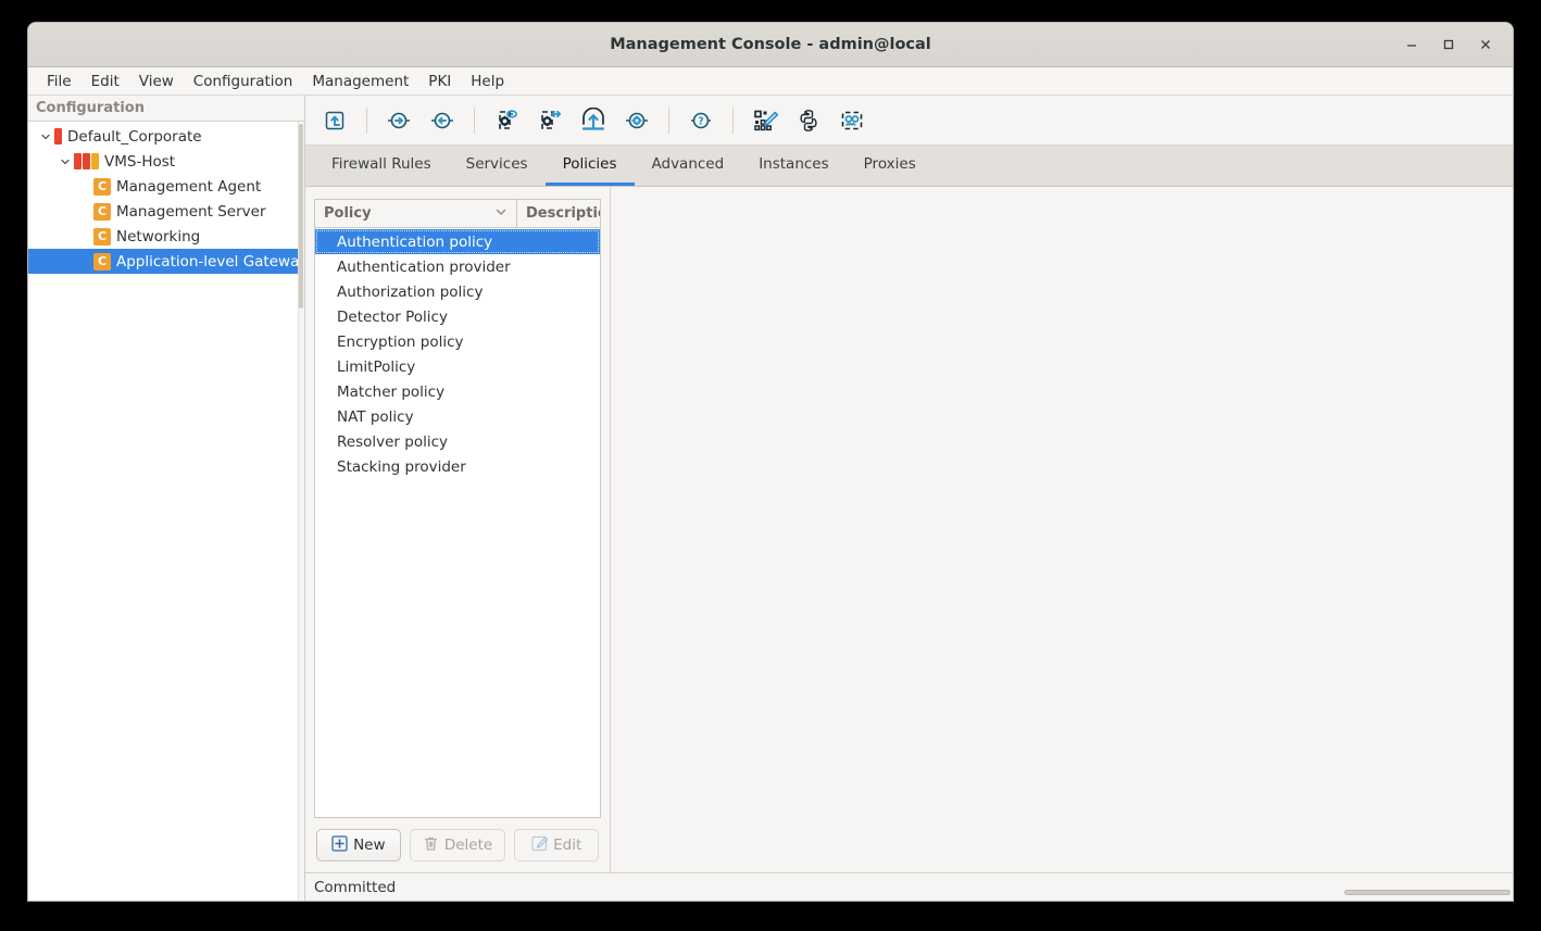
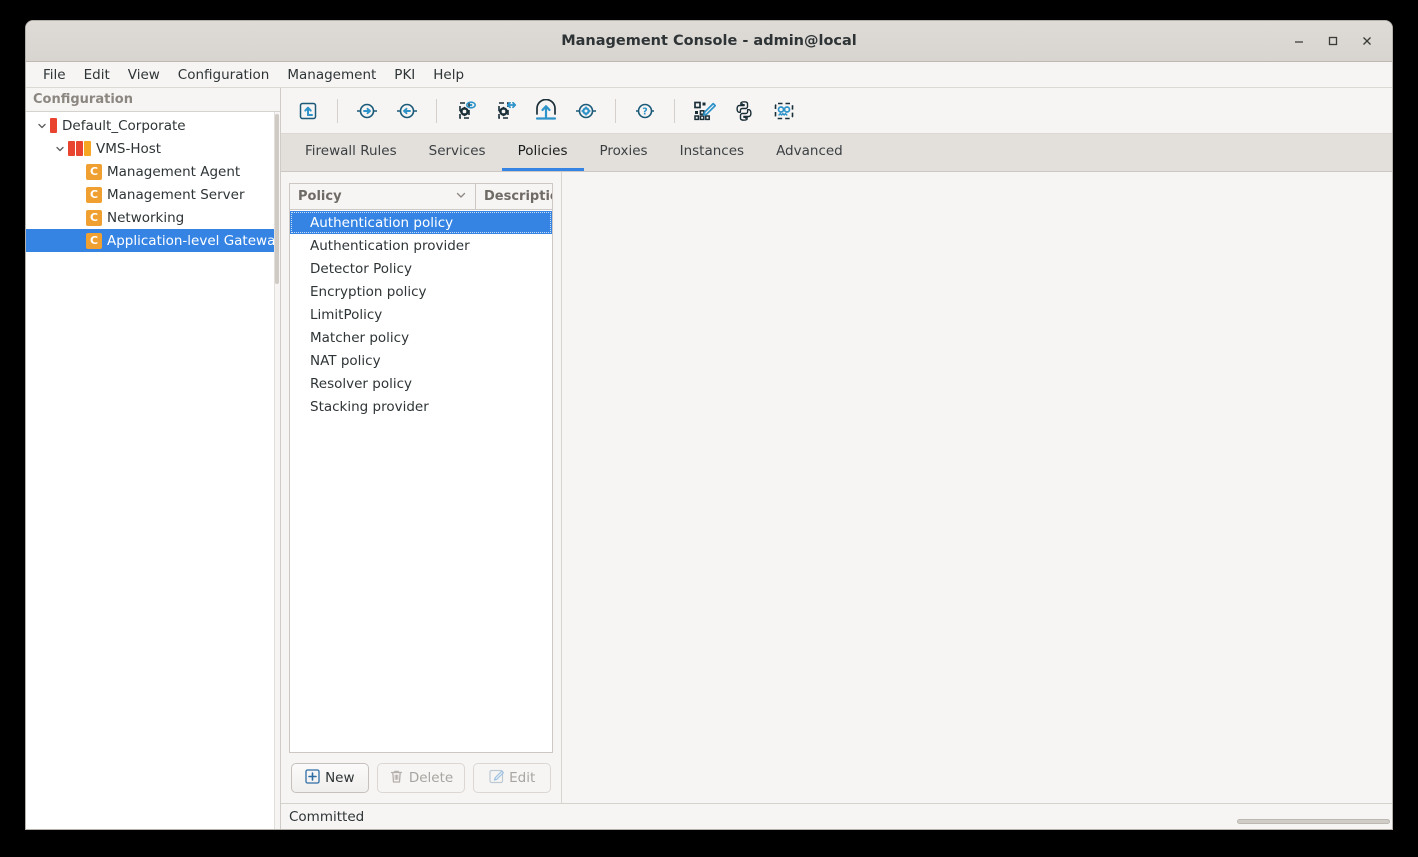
  Management Console - admin@local
  File
  Edit
  View
  Configuration
  Management
  PKI
  Help
  Configuration
  Default_Corporate
  VMS-Host
  C
  Management Agent
  C
  Management Server
  C
  Networking
  C
  Application-level Gatewa
  ?
  Firewall Rules
  Services
  Policies
- Advanced
+ Proxies
  Instances
- Proxies
+ Advanced
  Policy
  Descripti
  Authentication policy
  Authentication provider
- Authorization policy
  Detector Policy
  Encryption policy
  LimitPolicy
  Matcher policy
  NAT policy
  Resolver policy
  Stacking provider
  New
  Delete
  Edit
  Committed
